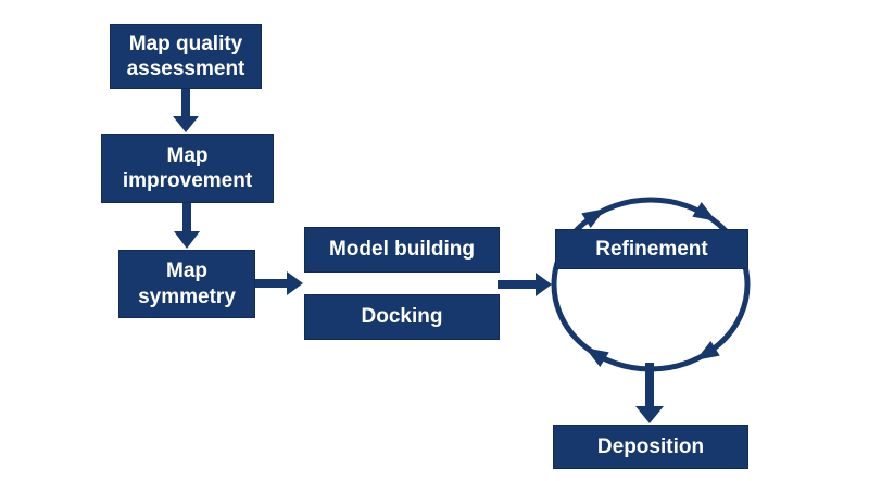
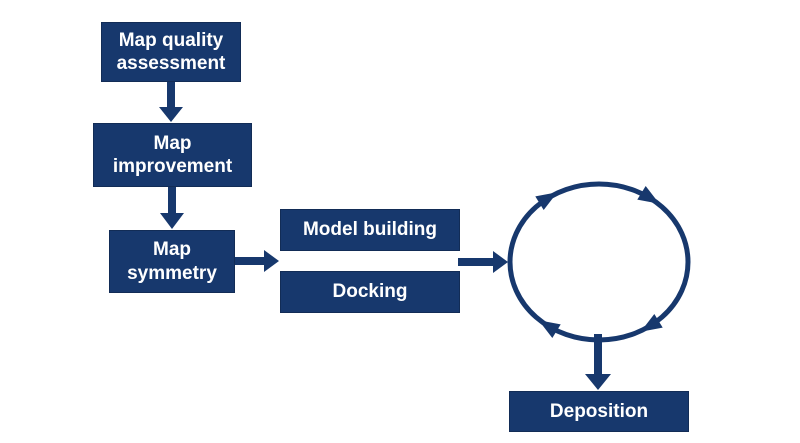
  Map quality
  assessment
  Map
  improvement
  Map
  symmetry
  Model building
  Docking
- Refinement
  Deposition
